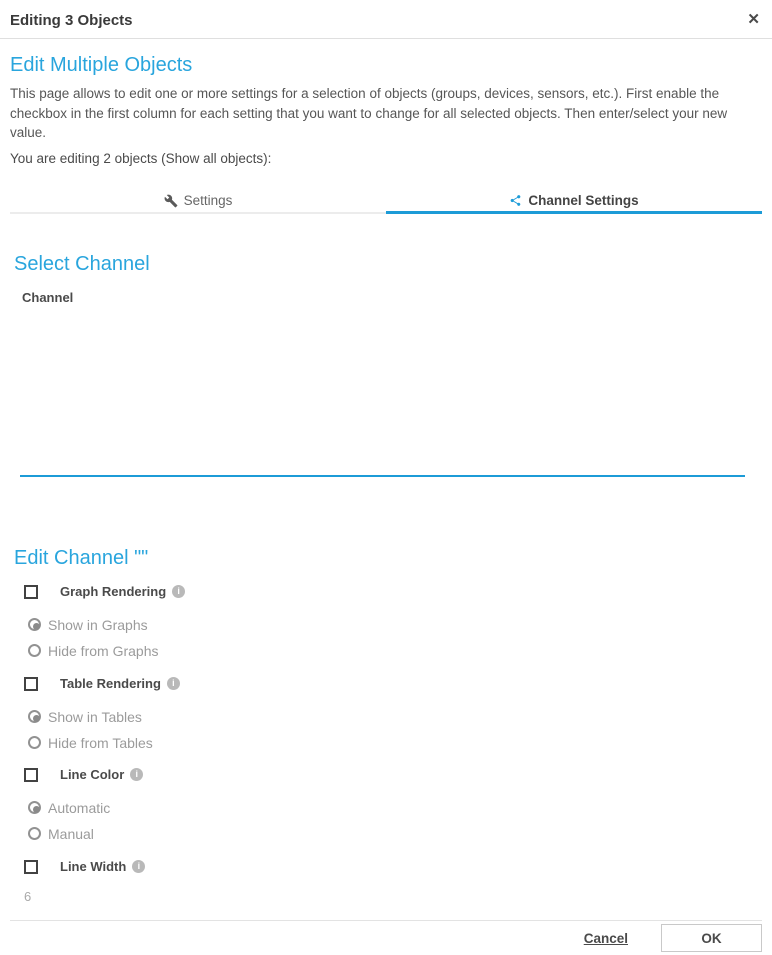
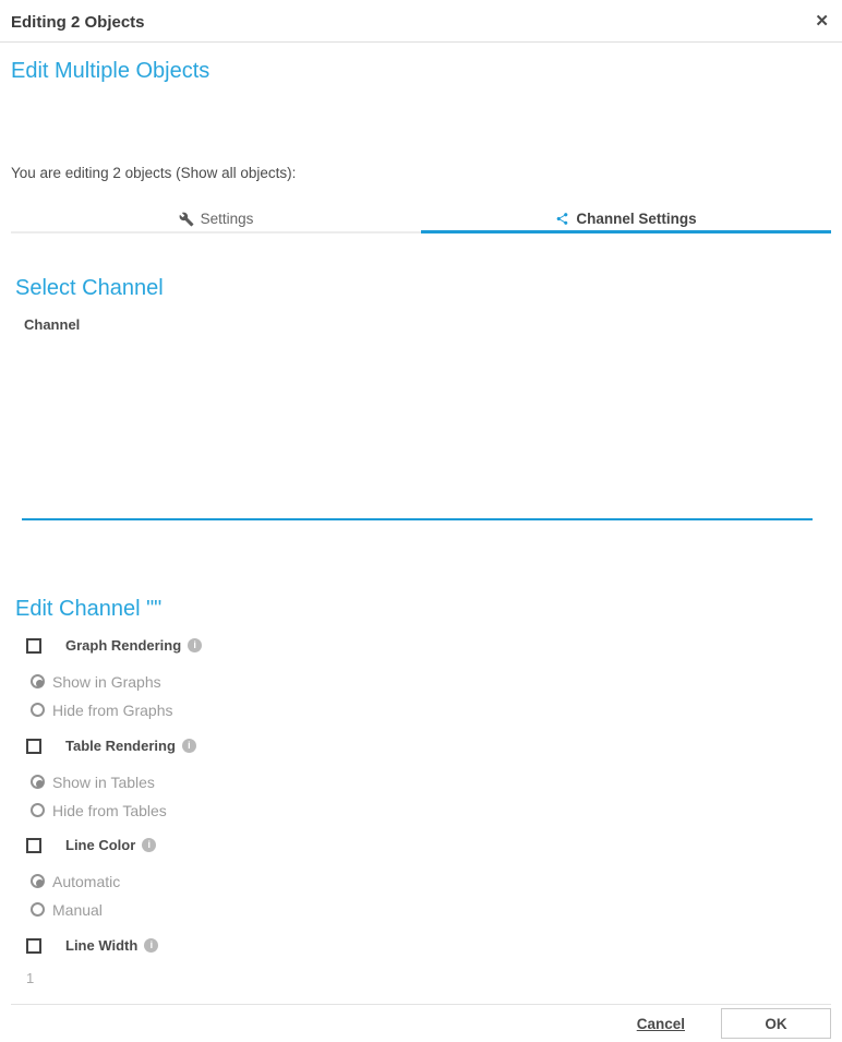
- Editing 3 Objects
+ Editing 2 Objects
  ✕
  Edit Multiple Objects
- This page allows to edit one or more settings for a selection of objects (groups, devices, sensors, etc.). First enable the checkbox in the first column for each setting that you want to change for all selected objects. Then enter/select your new value.
  You are editing 2 objects (Show all objects):
  Settings
  Channel Settings
  Select Channel
  Channel
  Edit Channel ""
  Graph Rendering
  i
  Show in Graphs
  Hide from Graphs
  Table Rendering
  i
  Show in Tables
  Hide from Tables
  Line Color
  i
  Automatic
  Manual
  Line Width
  i
- 6
+ 1
  Cancel
  OK
